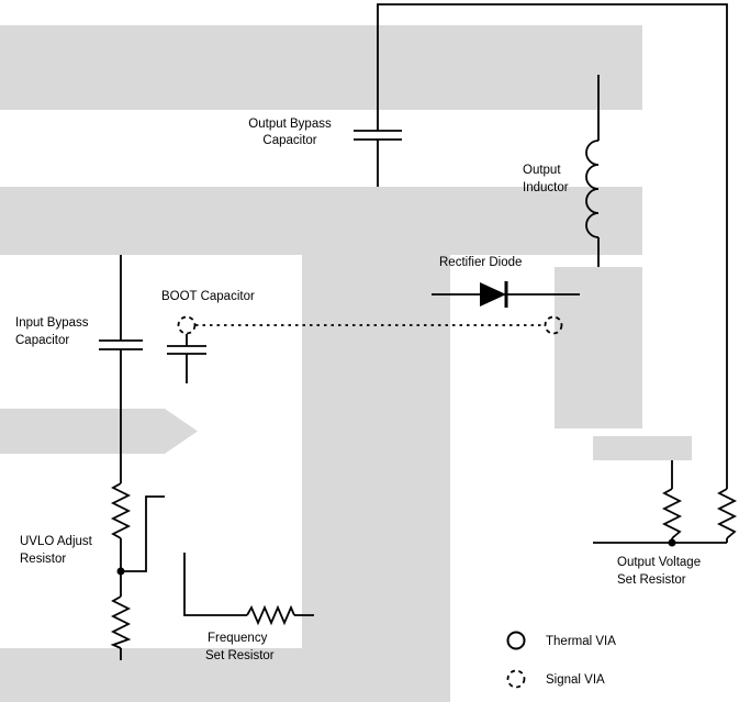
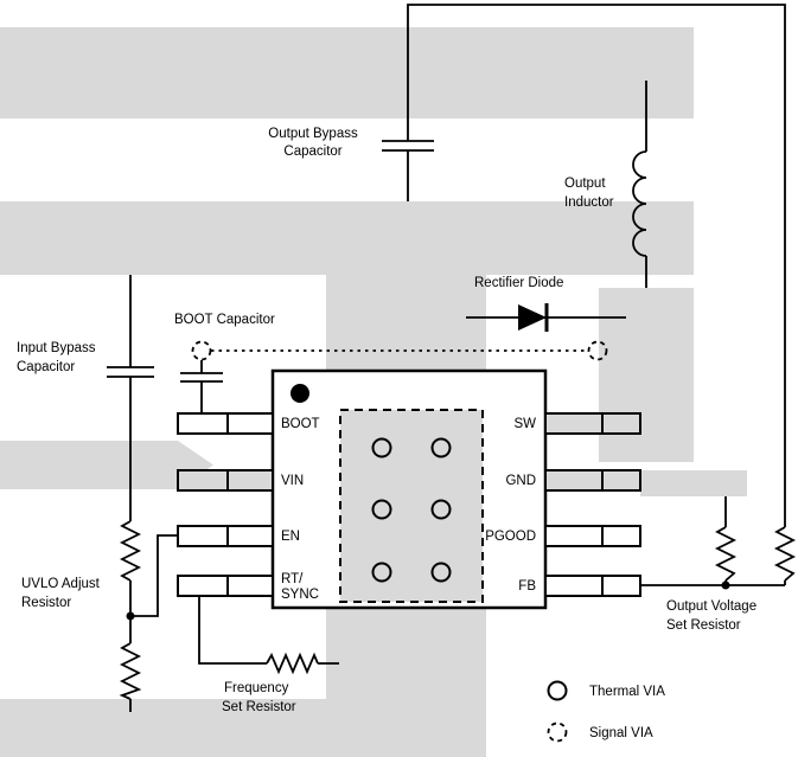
+ BOOT
+ VIN
+ EN
+ RT/
+ SYNC
+ SW
+ GND
+ PGOOD
+ FB
  Output Bypass
  Capacitor
  Output
  Inductor
  Rectifier Diode
  BOOT Capacitor
  Input Bypass
  Capacitor
  UVLO Adjust
  Resistor
  Frequency
  Set Resistor
  Output Voltage
  Set Resistor
  Thermal VIA
  Signal VIA
